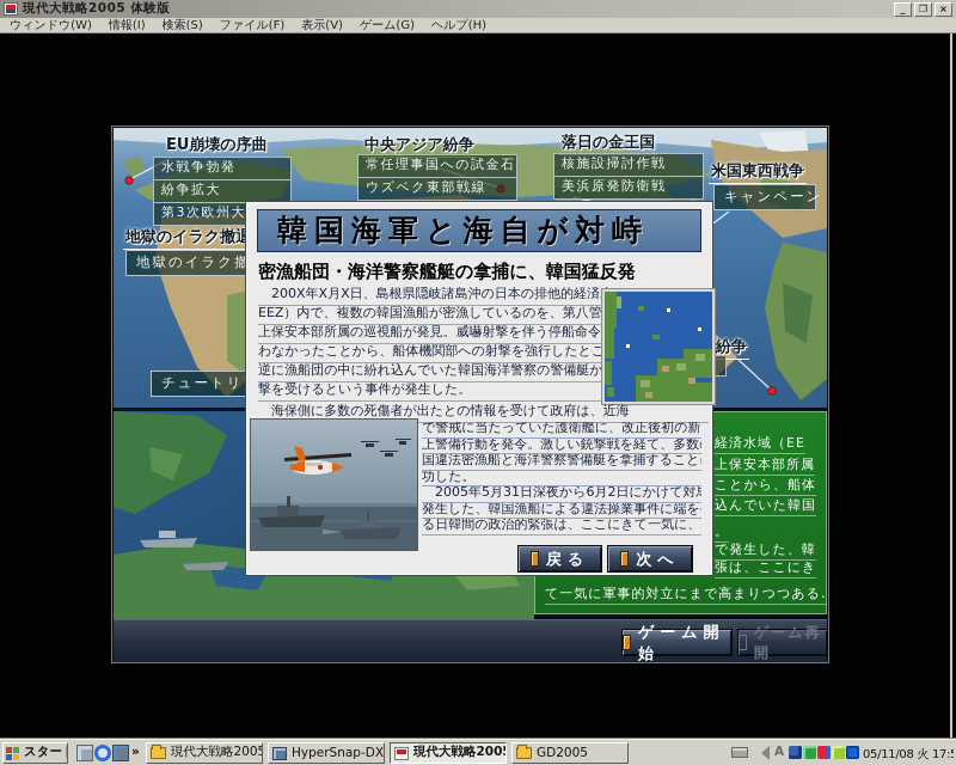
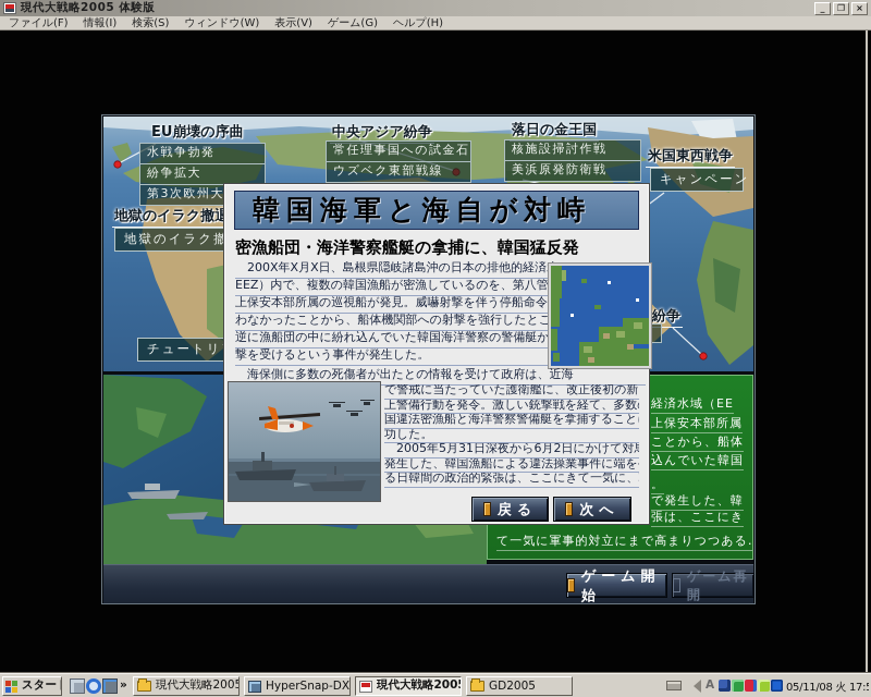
  現代大戦略2005 体験版
  _
  ❐
  ×
- ウィンドウ(W)
+ ファイル(F)
  情報(I)
  検索(S)
- ファイル(F)
+ ウィンドウ(W)
  表示(V)
  ゲーム(G)
  ヘルプ(H)
  EU崩壊の序曲
  水戦争勃発
  紛争拡大
  第3次欧州大
  中央アジア紛争
  常任理事国への試金石
  ウズベク東部戦線
  落日の金王国
  核施設掃討作戦
  美浜原発防衛戦
  米国東西戦争
  キャンペーン
  地獄のイラク撤退
  地獄のイラク撤
  チュートリ
  紛争
  経済水域（EE
  上保安本部所属
  ことから、船体
  込んでいた韓国
  。
  で発生した、韓
  張は、ここにき
  て一気に軍事的対立にまで高まりつつある
  ゲーム開始
  ゲーム再開
  韓国海軍と海自が対峙
  密漁船団・海洋警察艦艇の拿捕に、韓国猛反発
  200X年X月X日、島根県隠岐諸島沖の日本の排他的経済
  EEZ）内で、複数の韓国漁船が密漁しているのを、第八管
  上保安本部所属の巡視船が発見。威嚇射撃を伴う停船命令
  わなかったことから、船体機関部への射撃を強行したとこ
  逆に漁船団の中に紛れ込んでいた韓国海洋警察の警備艇か
  撃を受けるという事件が発生した。
  海保側に多数の死傷者が出たとの情報を受けて政府は、近海
  で警戒に当たっていた護衛艦に、改正後初の新
  上警備行動を発令。激しい銃撃戦を経て、多数
  国違法密漁船と海洋警察警備艇を拿捕すること
  功した。
  2005年5月31日深夜から6月2日にかけて対
  発生した、韓国漁船による違法操業事件に端を
  る日韓間の政治的緊張は、ここにきて一気に、
  戻る
  次へ
  スター
  »
  現代大戦略2005
  HyperSnap-DX
  GD2005
  A
  05/11/08 火 17:
